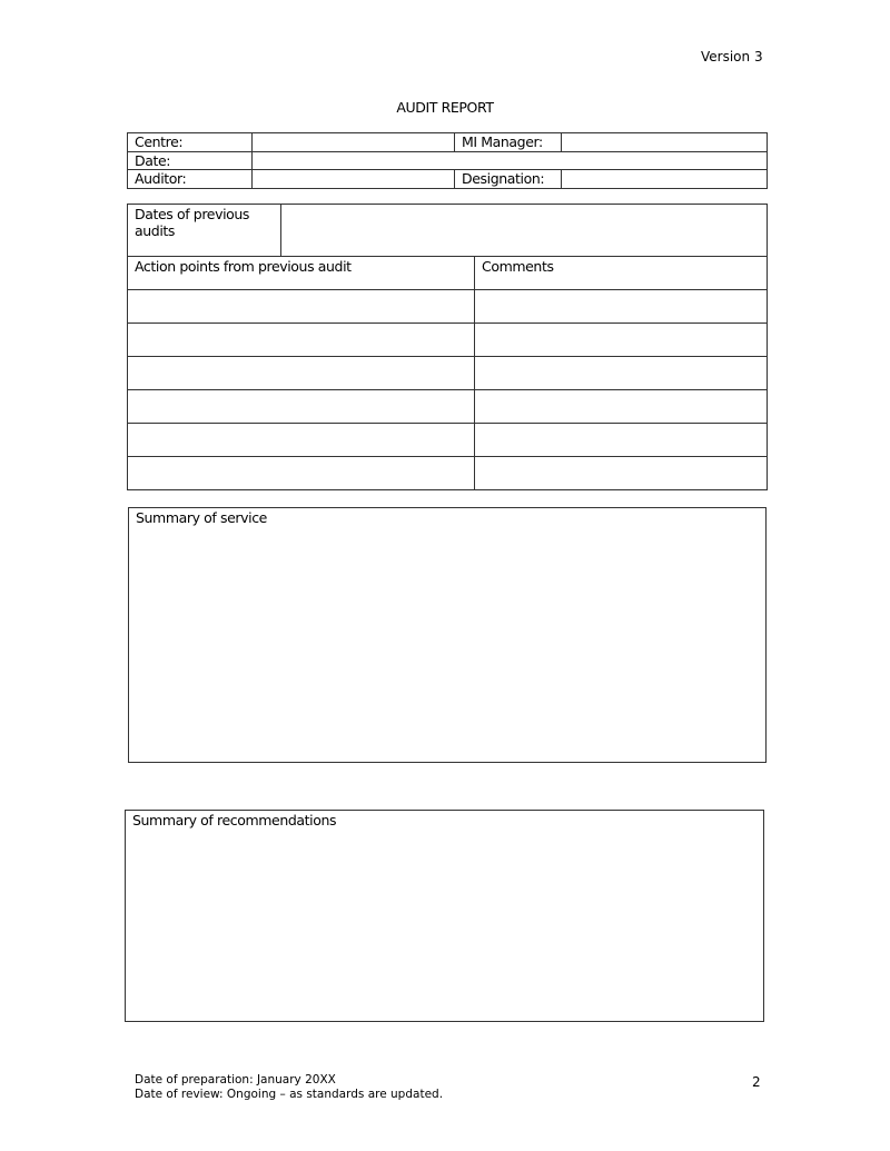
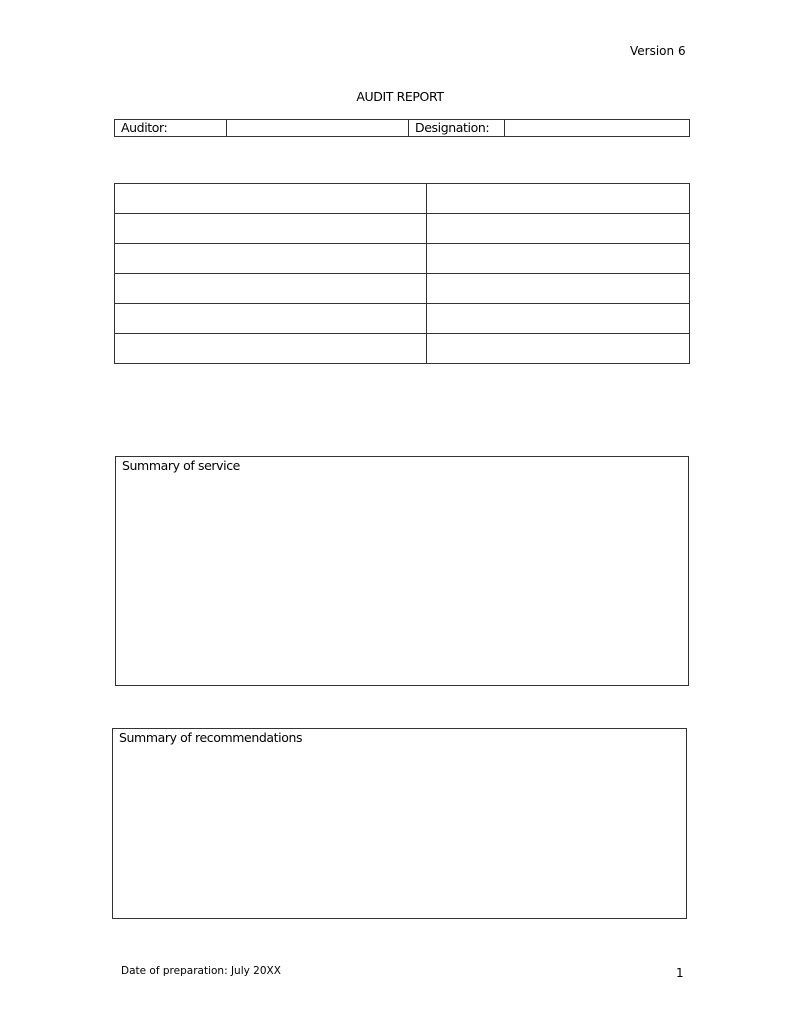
- Version 3
+ Version 6
  AUDIT REPORT
- Centre:		MI Manager:
- Date:
  Auditor:		Designation:
- Dates of previous audits
- Action points from previous audit	Comments
  Summary of service
  Summary of recommendations
- Date of preparation: January 20XX
+ Date of preparation: July 20XX
- Date of review: Ongoing – as standards are updated.
- 2
+ 1
